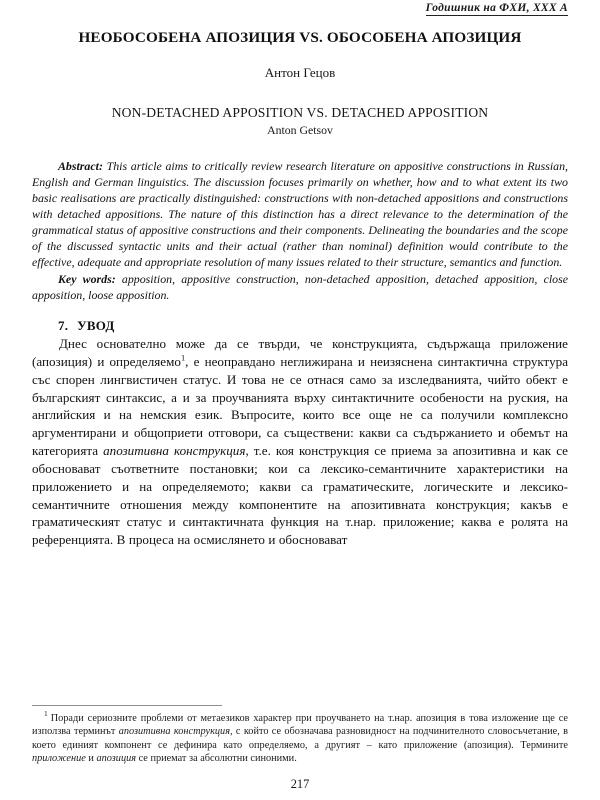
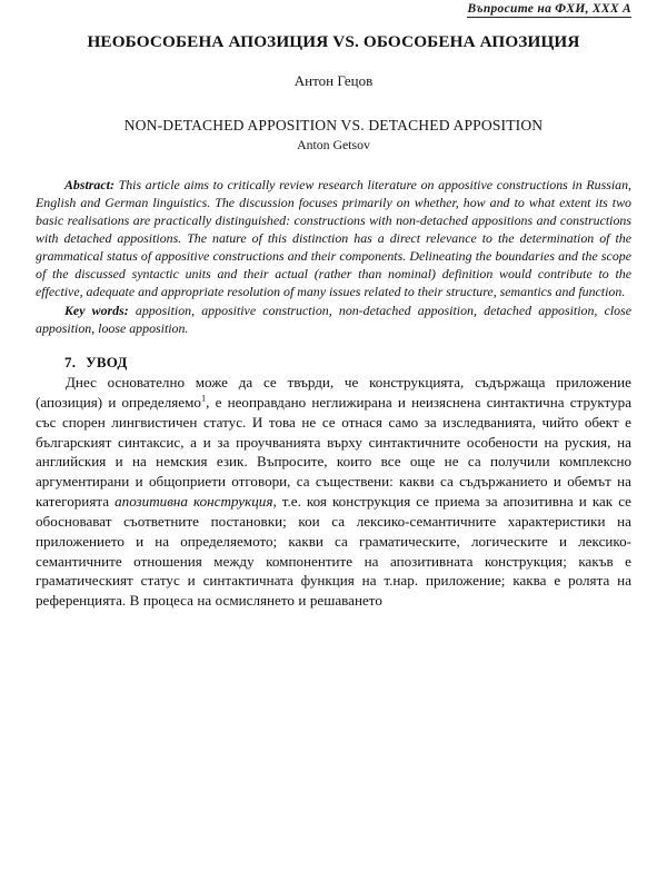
- Годишник на ФХИ, XXX А
+ Въпросите на ФХИ, XXX А
  НЕОБОСОБЕНА АПОЗИЦИЯ VS. ОБОСОБЕНА АПОЗИЦИЯ
  Антон Гецов
  NON-DETACHED APPOSITION VS. DETACHED APPOSITION
  Anton Getsov
  Abstract: This article aims to critically review research literature on appositive constructions in Russian, English and German linguistics. The discussion focuses primarily on whether, how and to what extent its two basic realisations are practically distinguished: constructions with non-detached appositions and constructions with detached appositions. The nature of this distinction has a direct relevance to the determination of the grammatical status of appositive constructions and their components. Delineating the boundaries and the scope of the discussed syntactic units and their actual (rather than nominal) definition would contribute to the effective, adequate and appropriate resolution of many issues related to their structure, semantics and function.
  Key words: apposition, appositive construction, non-detached apposition, detached apposition, close apposition, loose apposition.
  7. УВОД
- Днес основателно може да се твърди, че конструкцията, съдържаща приложение (апозиция) и определяемо1, е неоправдано неглижирана и неизяснена синтактична структура със спорен лингвистичен статус. И това не се отнася само за изследванията, чийто обект е българският синтаксис, а и за проучванията върху синтактичните особености на руския, на английския и на немския език. Въпросите, които все още не са получили комплексно аргументирани и общоприети отговори, са съществени: какви са съдържанието и обемът на категорията апозитивна конструкция, т.е. коя конструкция се приема за апозитивна и как се обосновават съответните постановки; кои са лексико-семантичните характеристики на приложението и на определяемото; какви са граматическите, логическите и лексико-семантичните отношения между компонентите на апозитивната конструкция; какъв е граматическият статус и синтактичната функция на т.нар. приложение; каква е ролята на референцията. В процеса на осмислянето и обосновават
+ Днес основателно може да се твърди, че конструкцията, съдържаща приложение (апозиция) и определяемо1, е неоправдано неглижирана и неизяснена синтактична структура със спорен лингвистичен статус. И това не се отнася само за изследванията, чийто обект е българският синтаксис, а и за проучванията върху синтактичните особености на руския, на английския и на немския език. Въпросите, които все още не са получили комплексно аргументирани и общоприети отговори, са съществени: какви са съдържанието и обемът на категорията апозитивна конструкция, т.е. коя конструкция се приема за апозитивна и как се обосновават съответните постановки; кои са лексико-семантичните характеристики на приложението и на определяемото; какви са граматическите, логическите и лексико-семантичните отношения между компонентите на апозитивната конструкция; какъв е граматическият статус и синтактичната функция на т.нар. приложение; каква е ролята на референцията. В процеса на осмислянето и решаването
- 1 Поради сериозните проблеми от метаезиков характер при проучването на т.нар. апозиция в това изложение ще се използва терминът апозитивна конструкция, с който се обозначава разновидност на подчинителното словосъчетание, в което единият компонент се дефинира като определяемо, а другият – като приложение (апозиция). Термините приложение и апозиция се приемат за абсолютни синоними.
- 217
